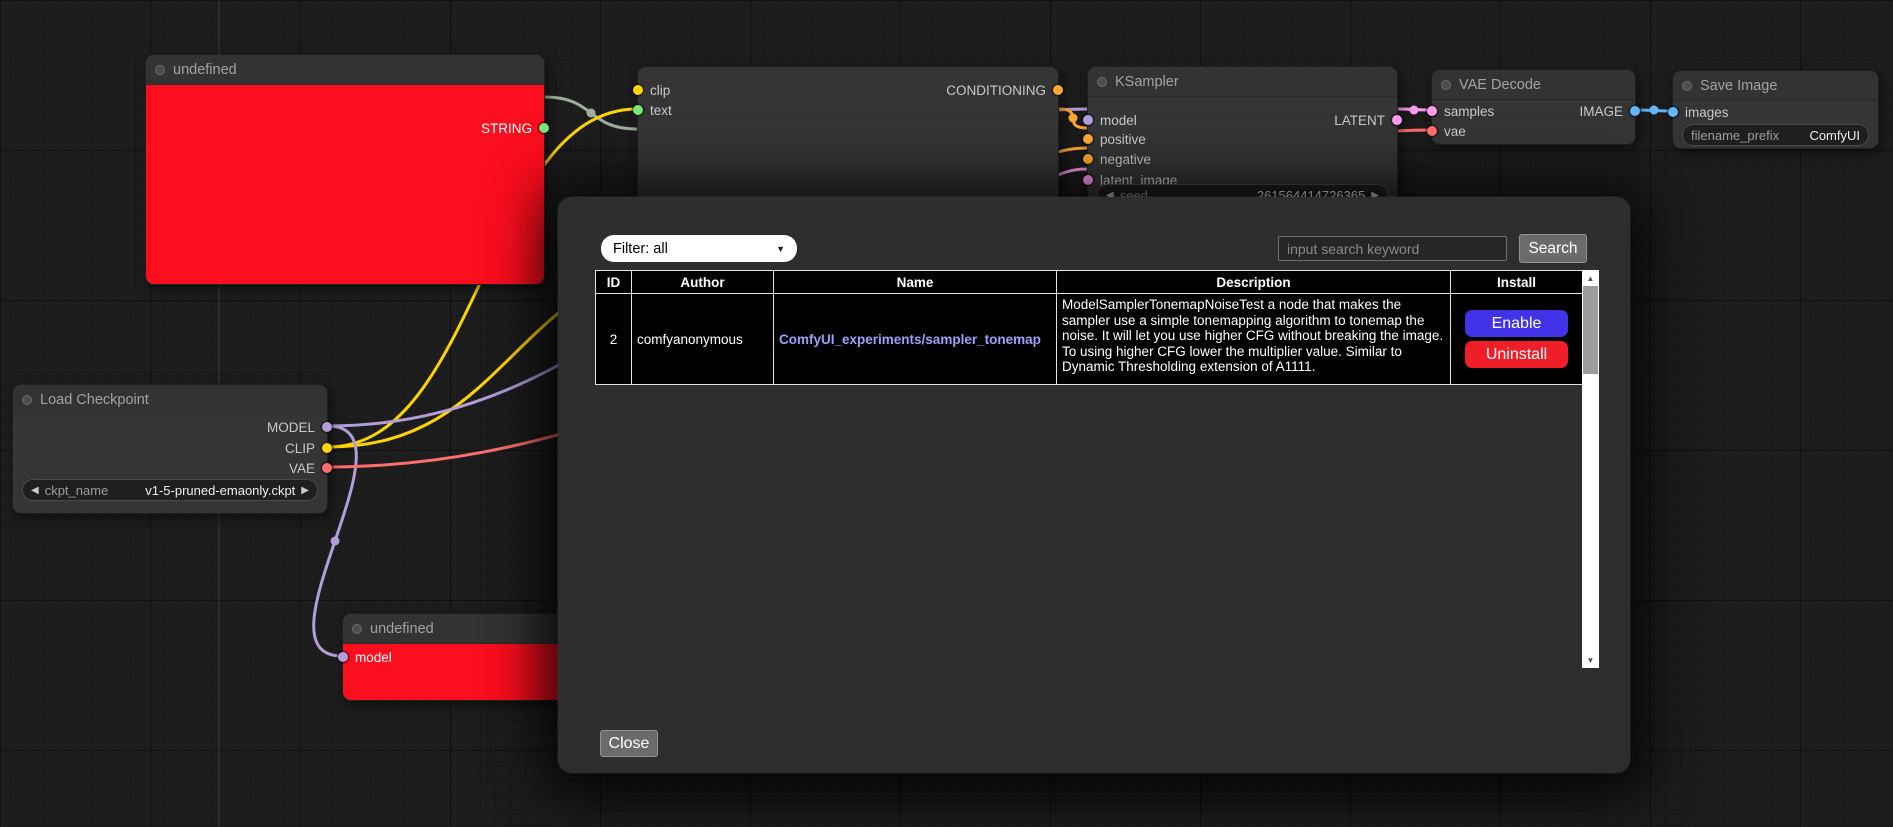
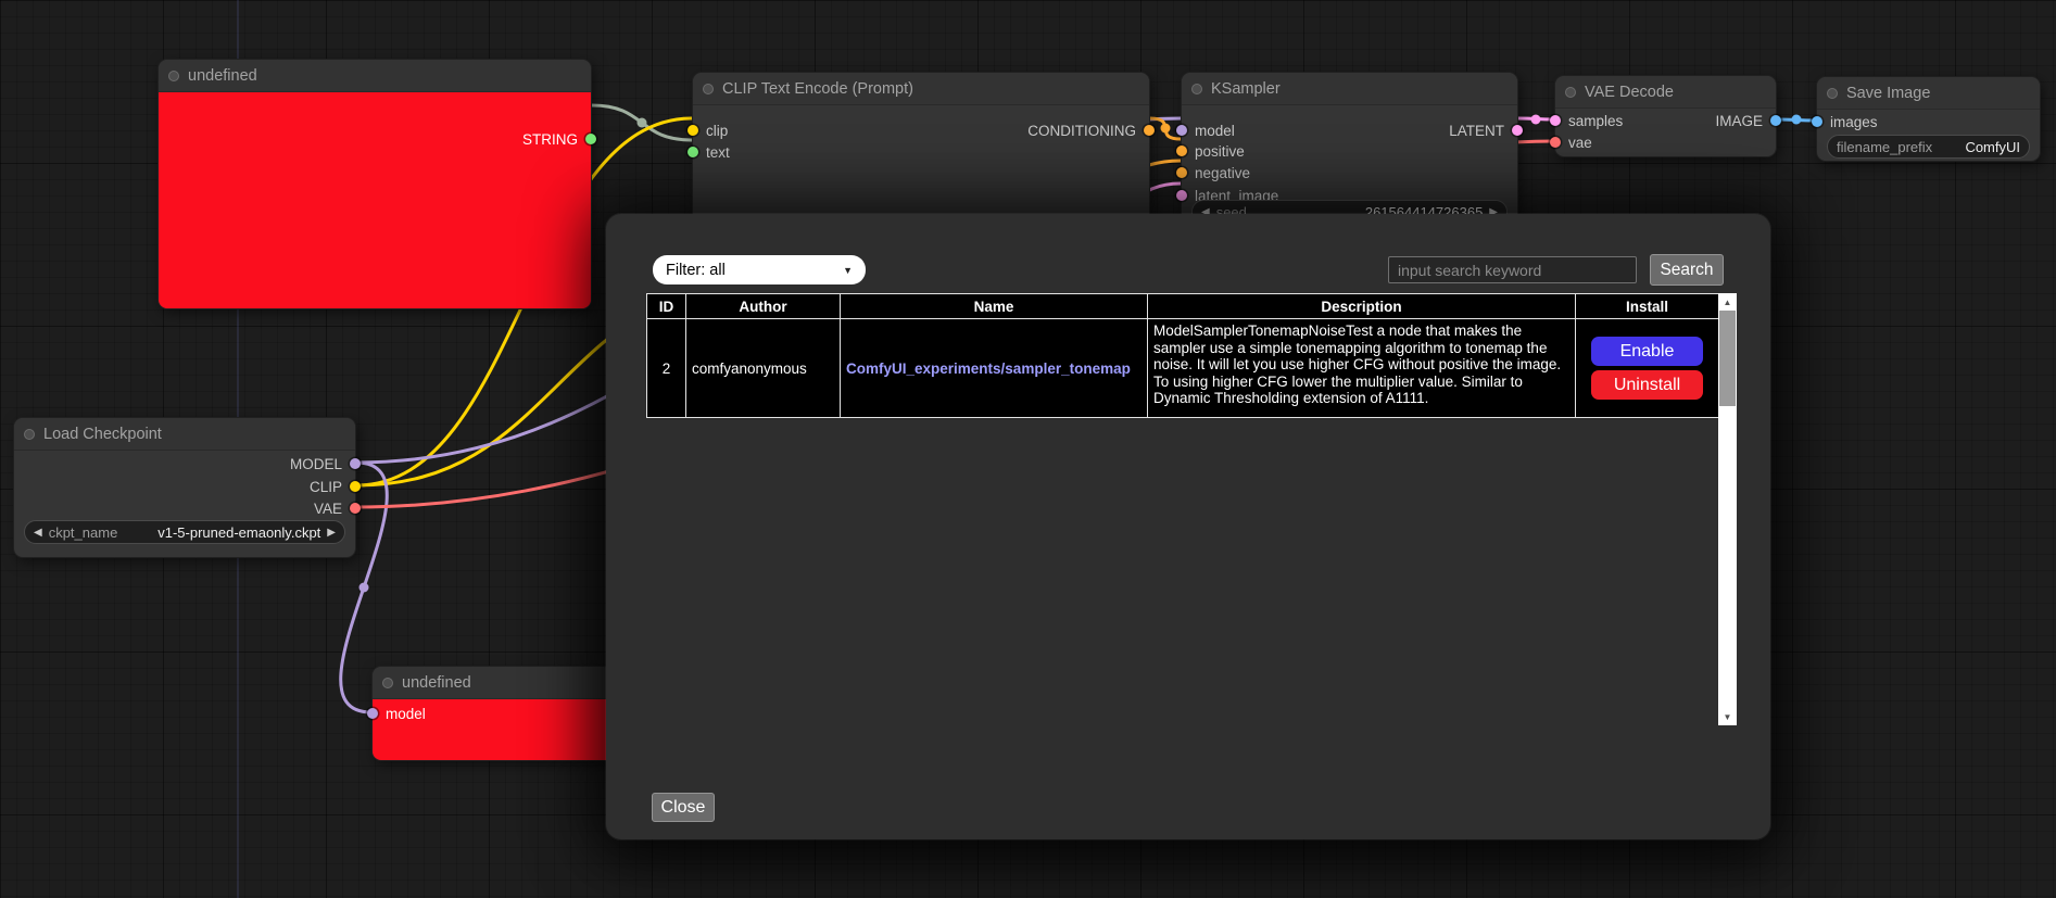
  undefined
  STRING
+ CLIP Text Encode (Prompt)
  clip
  text
  CONDITIONING
  KSampler
  model
  positive
  negative
  latent_image
  LATENT
  ◀
  seed
  261564414726365
  ▶
  VAE Decode
  samples
  vae
  IMAGE
  Save Image
  images
  filename_prefix
  ComfyUI
  Load Checkpoint
  MODEL
  CLIP
  VAE
  ◀
  ckpt_name
  v1-5-pruned-emaonly.ckpt
  ▶
  undefined
  model
  Filter: all
  ▼
  input search keyword
  Search
  ID	Author	Name	Description	Install
- 2	comfyanonymous	ComfyUI_experiments/sampler_tonemap	ModelSamplerTonemapNoiseTest a node that makes the sampler use a simple tonemapping algorithm to tonemap the noise. It will let you use higher CFG without breaking the image. To using higher CFG lower the multiplier value. Similar to Dynamic Thresholding extension of A1111.	Enable Uninstall
+ 2	comfyanonymous	ComfyUI_experiments/sampler_tonemap	ModelSamplerTonemapNoiseTest a node that makes the sampler use a simple tonemapping algorithm to tonemap the noise. It will let you use higher CFG without positive the image. To using higher CFG lower the multiplier value. Similar to Dynamic Thresholding extension of A1111.	Enable Uninstall
  ▲
  ▼
  Close
